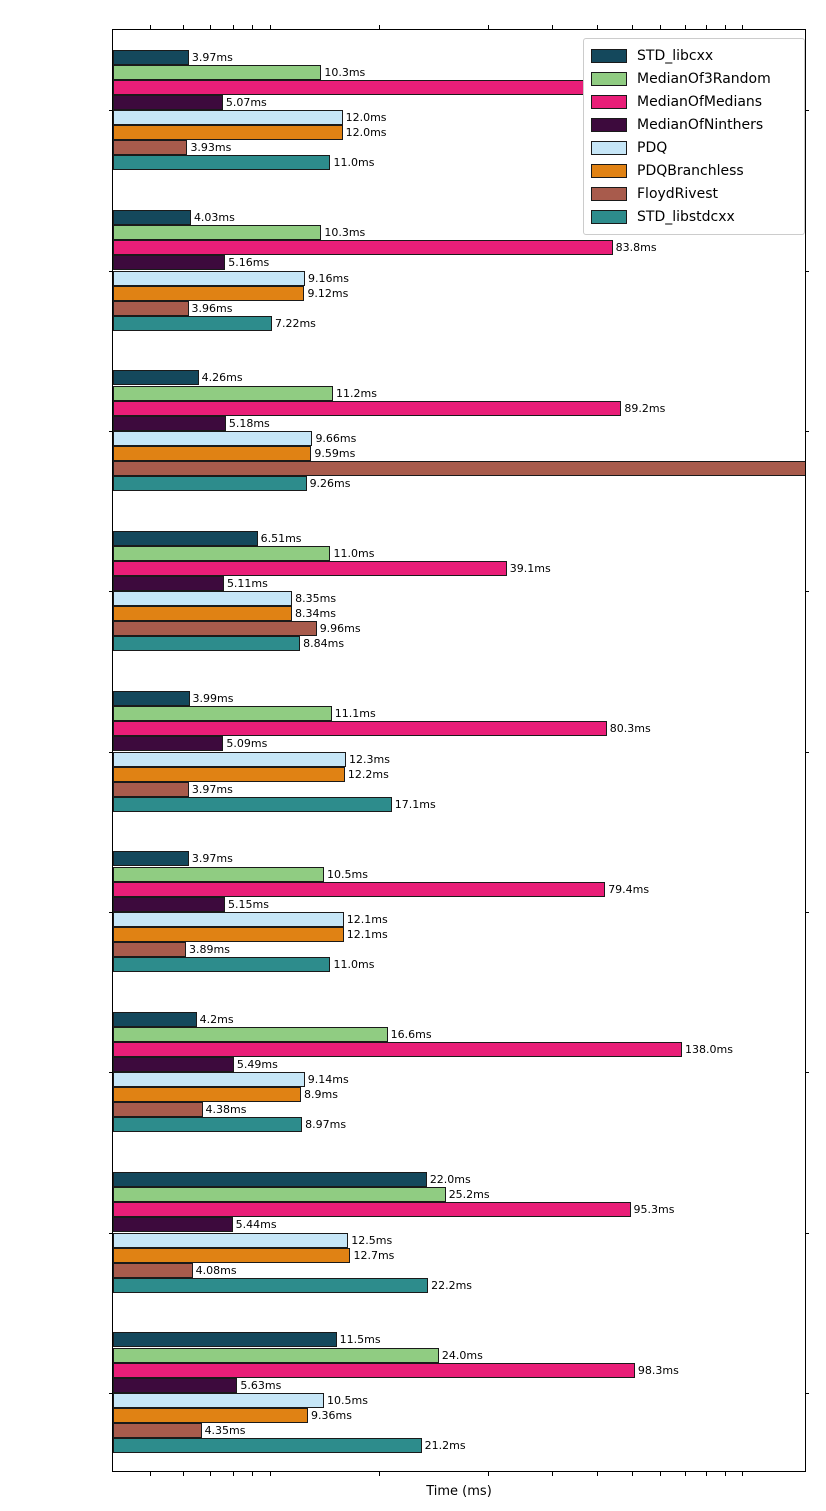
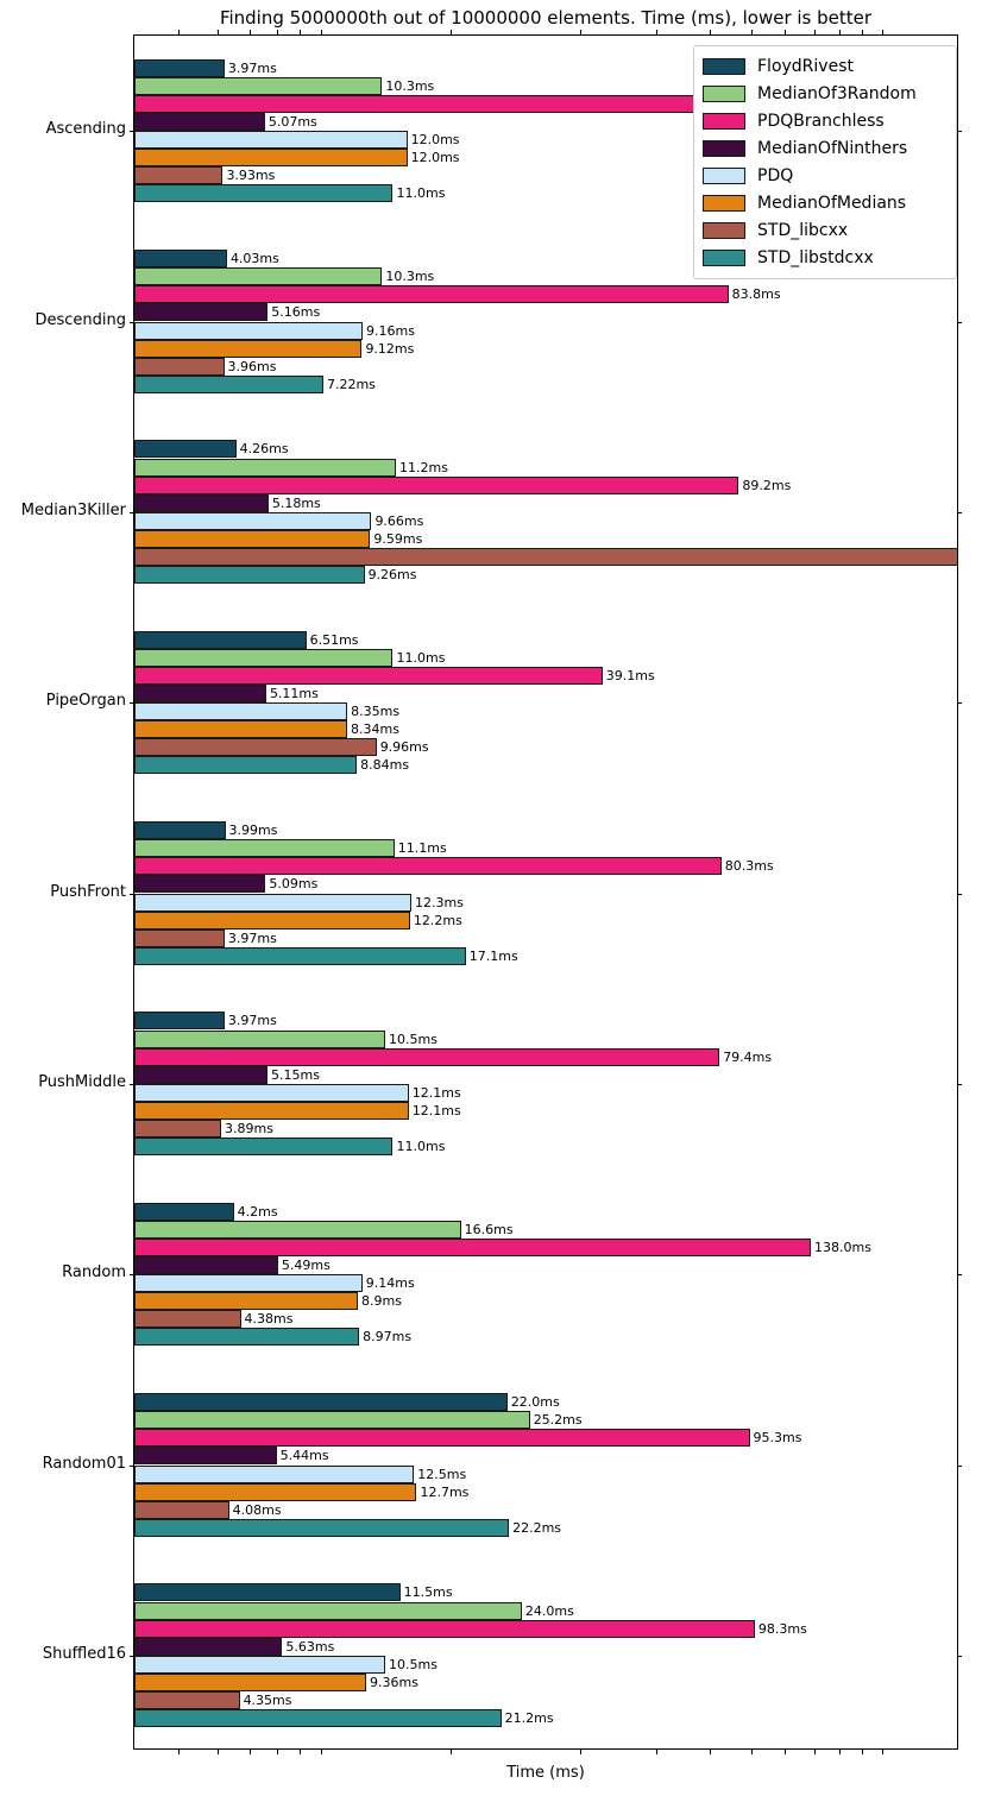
+ Finding 5000000th out of 10000000 elements. Time (ms), lower is better
+ Ascending
+ Descending
+ Median3Killer
+ PipeOrgan
+ PushFront
+ PushMiddle
+ Random
+ Random01
+ Shuffled16
  3.97ms
  10.3ms
  5.07ms
  12.0ms
  12.0ms
  3.93ms
  11.0ms
  4.03ms
  10.3ms
  83.8ms
  5.16ms
  9.16ms
  9.12ms
  3.96ms
  7.22ms
  4.26ms
  11.2ms
  89.2ms
  5.18ms
  9.66ms
  9.59ms
  9.26ms
  6.51ms
  11.0ms
  39.1ms
  5.11ms
  8.35ms
  8.34ms
  9.96ms
  8.84ms
  3.99ms
  11.1ms
  80.3ms
  5.09ms
  12.3ms
  12.2ms
  3.97ms
  17.1ms
  3.97ms
  10.5ms
  79.4ms
  5.15ms
  12.1ms
  12.1ms
  3.89ms
  11.0ms
  4.2ms
  16.6ms
  138.0ms
  5.49ms
  9.14ms
  8.9ms
  4.38ms
  8.97ms
  22.0ms
  25.2ms
  95.3ms
  5.44ms
  12.5ms
  12.7ms
  4.08ms
  22.2ms
  11.5ms
  24.0ms
  98.3ms
  5.63ms
  10.5ms
  9.36ms
  4.35ms
  21.2ms
  Time (ms)
- STD_libcxx
+ FloydRivest
  MedianOf3Random
- MedianOfMedians
+ PDQBranchless
  MedianOfNinthers
  PDQ
- PDQBranchless
+ MedianOfMedians
- FloydRivest
+ STD_libcxx
  STD_libstdcxx
